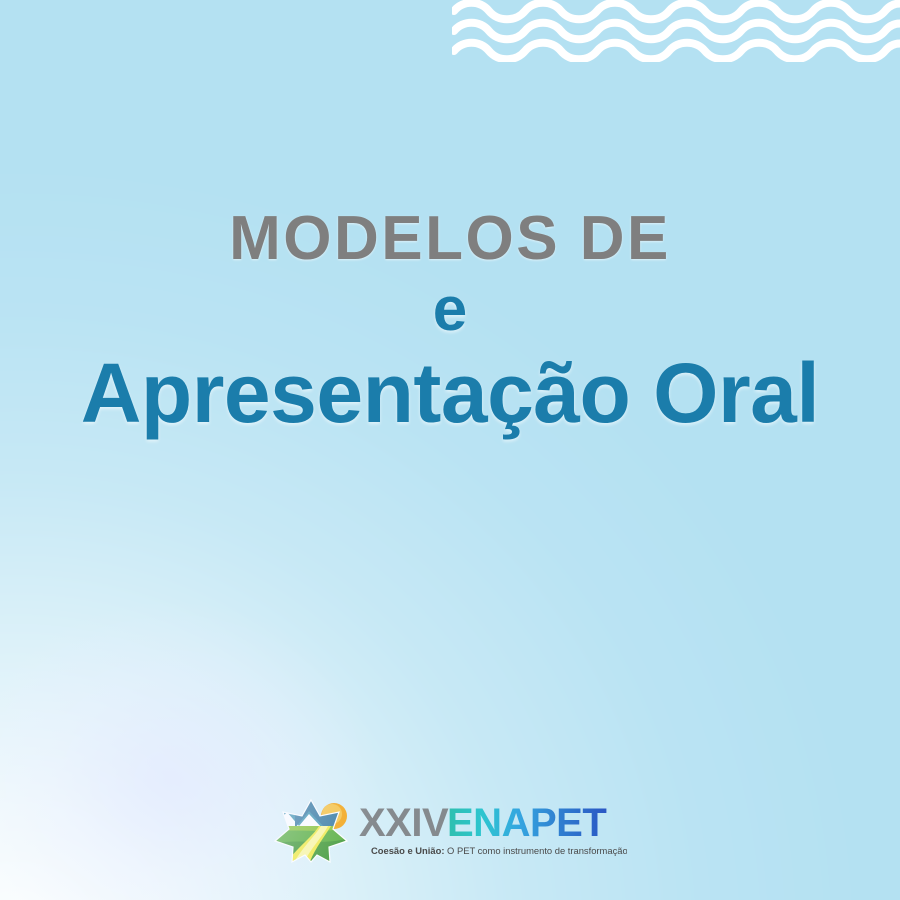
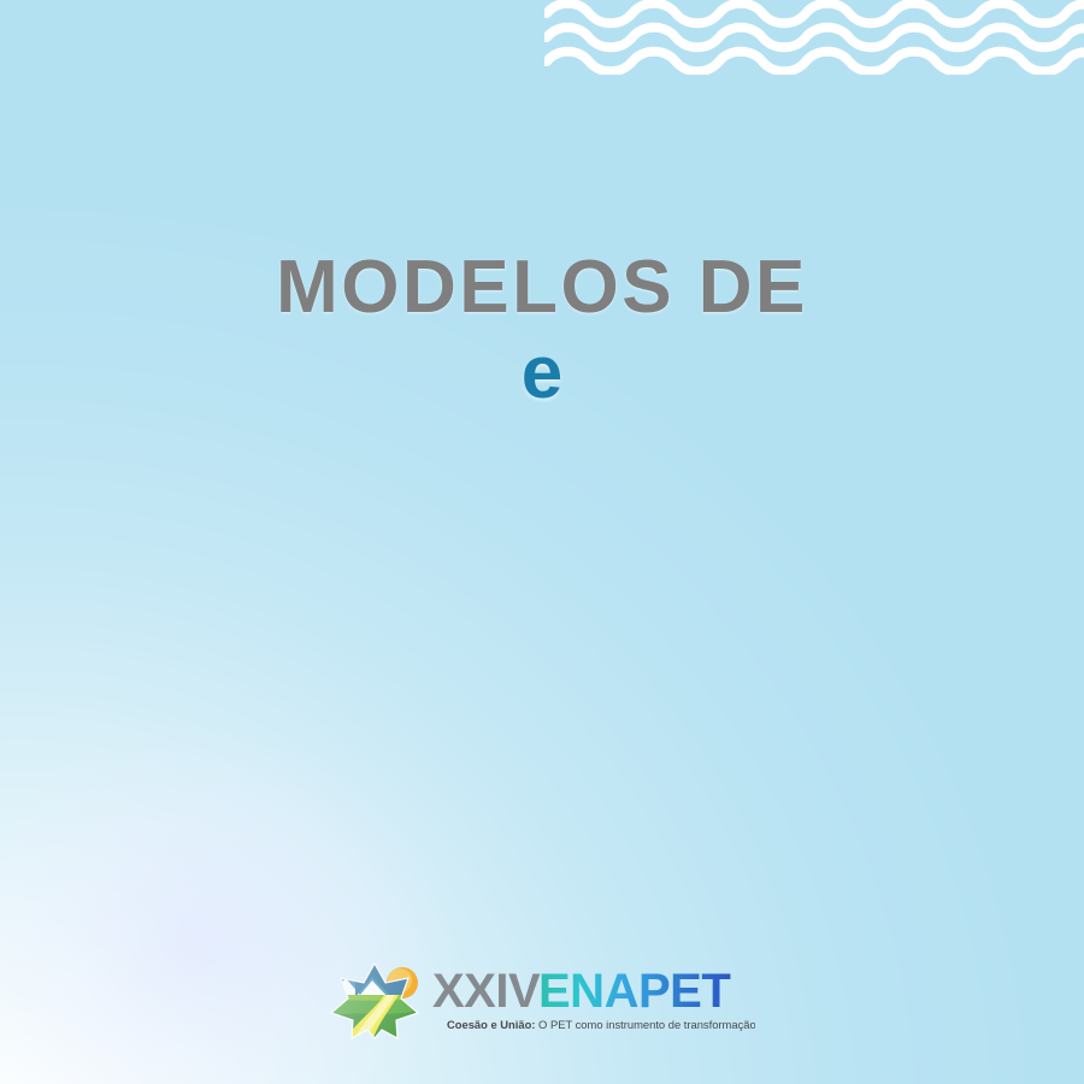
  MODELOS DE
  e
- Apresentação Oral
  XIV
  ENAPET
  oesão e União: O PET como instrumento de transformação
